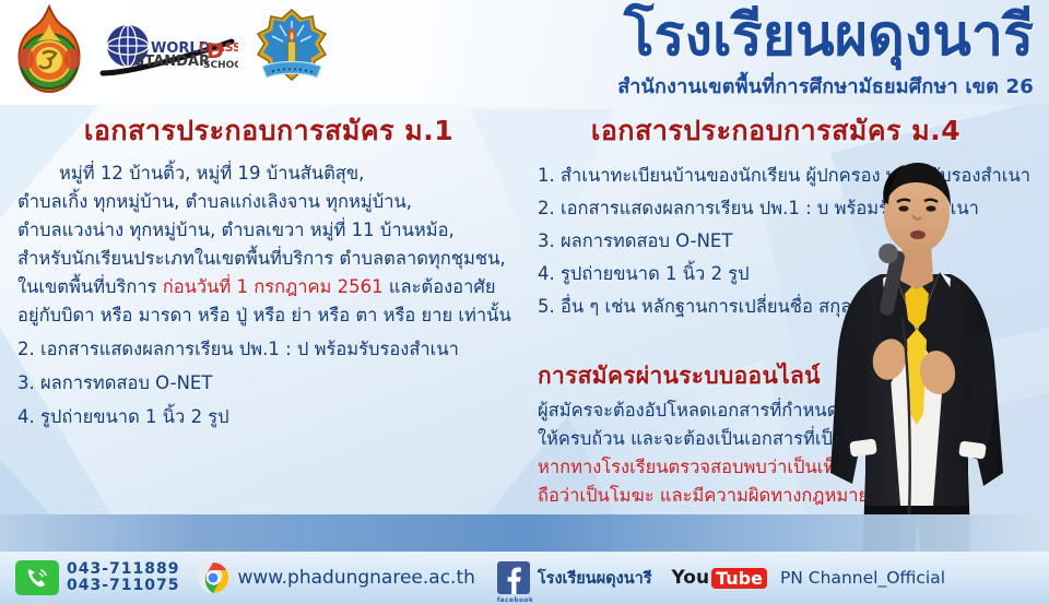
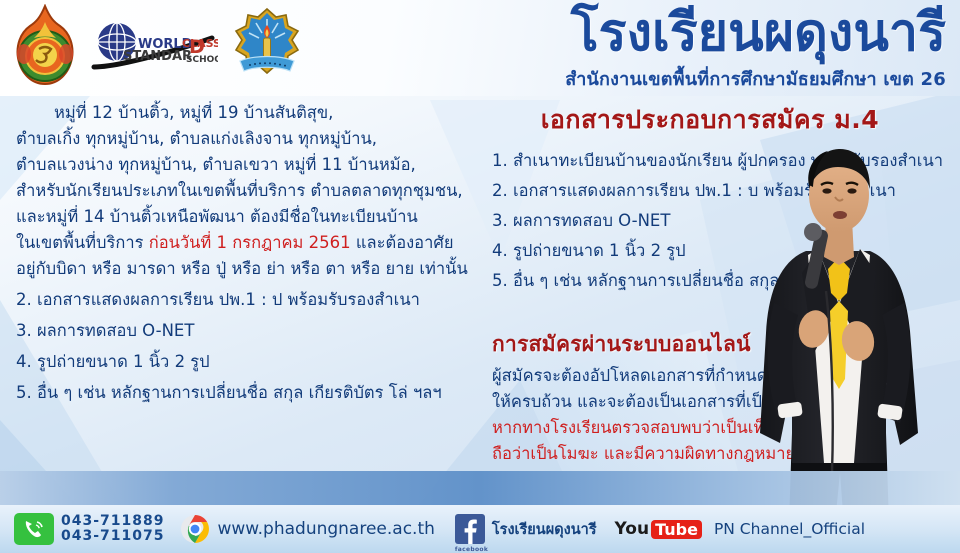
  WORLD
  D
  CLASS
  STANDAR
  โรงเรียนผดุงนารี
  สำนักงานเขตพื้นที่การศึกษามัธยมศึกษา เขต 26
- เอกสารประกอบการสมัคร ม.1
  หมู่ที่ 12 บ้านติ้ว, หมู่ที่ 19 บ้านสันติสุข,
  ตำบลเกิ้ง ทุกหมู่บ้าน, ตำบลแก่งเลิงจาน ทุกหมู่บ้าน,
  ตำบลแวงน่าง ทุกหมู่บ้าน, ตำบลเขวา หมู่ที่ 11 บ้านหม้อ,
  สำหรับนักเรียนประเภทในเขตพื้นที่บริการ ตำบลตลาดทุกชุมชน,
+ และหมู่ที่ 14 บ้านติ้วเหนือพัฒนา ต้องมีชื่อในทะเบียนบ้าน
  ในเขตพื้นที่บริการ ก่อนวันที่ 1 กรกฎาคม 2561 และต้องอาศัย
  อยู่กับบิดา หรือ มารดา หรือ ปู่ หรือ ย่า หรือ ตา หรือ ยาย เท่านั้น
  2. เอกสารแสดงผลการเรียน ปพ.1 : ป พร้อมรับรองสำเนา
  3. ผลการทดสอบ O-NET
  4. รูปถ่ายขนาด 1 นิ้ว 2 รูป
+ 5. อื่น ๆ เช่น หลักฐานการเปลี่ยนชื่อ สกุล เกียรติบัตร โล่ ฯลฯ
  เอกสารประกอบการสมัคร ม.4
  1. สำเนาทะเบียนบ้านของนักเรียน ผู้ปกครองบรองสำเนา
  2. เอกสารแสดงผลการเรียน ปพ.1 : บ พร้อมรัเนา
  3. ผลการทดสอบ O-NET
  4. รูปถ่ายขนาด 1 นิ้ว 2 รูป
  5. อื่น ๆ เช่น หลักฐานการเปลี่ยนชื่อ สกุล
  การสมัครผ่านระบบออนไลน์
  ผู้สมัครจะต้องอัปโหลดเอกสารที่กำหนด
  ให้ครบถ้วน และจะต้องเป็นเอกสารที่เป็
  หากทางโรงเรียนตรวจสอบพบว่าเป็นเท็
  ถือว่าเป็นโมฆะ และมีความผิดทางกฎหมาย
  043-711889
  043-711075
  www.phadungnaree.ac.th
  โรงเรียนผดุงนารี
  You
  Tube
  PN Channel_Official
